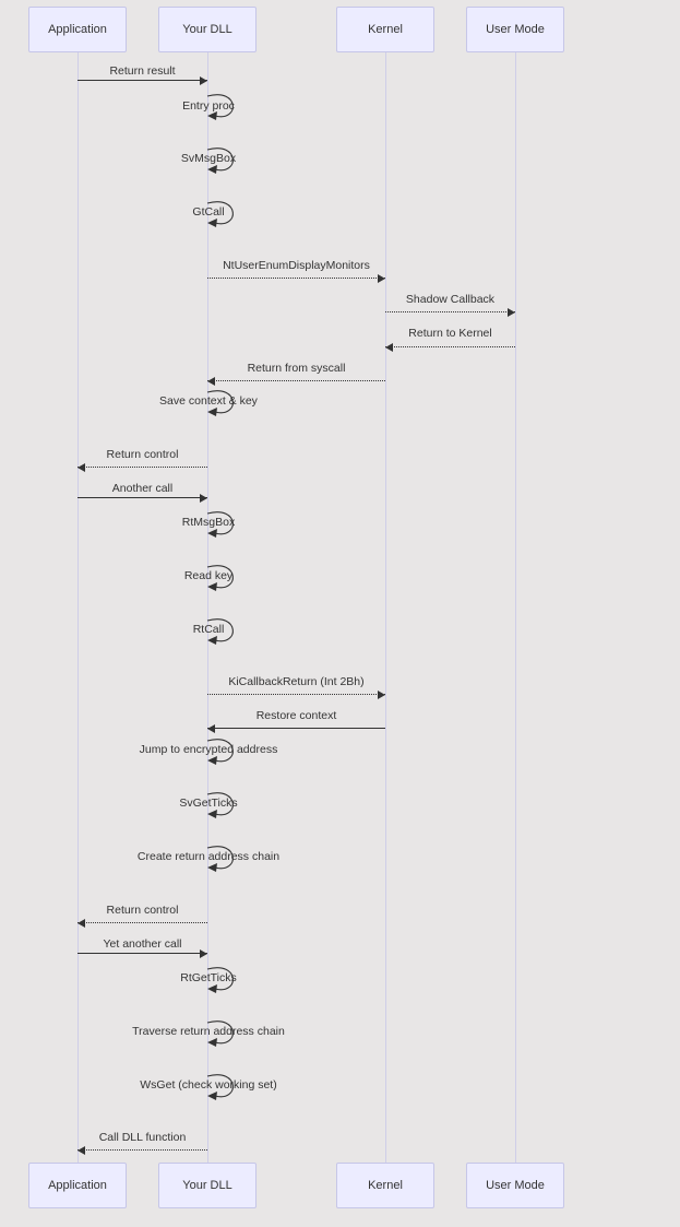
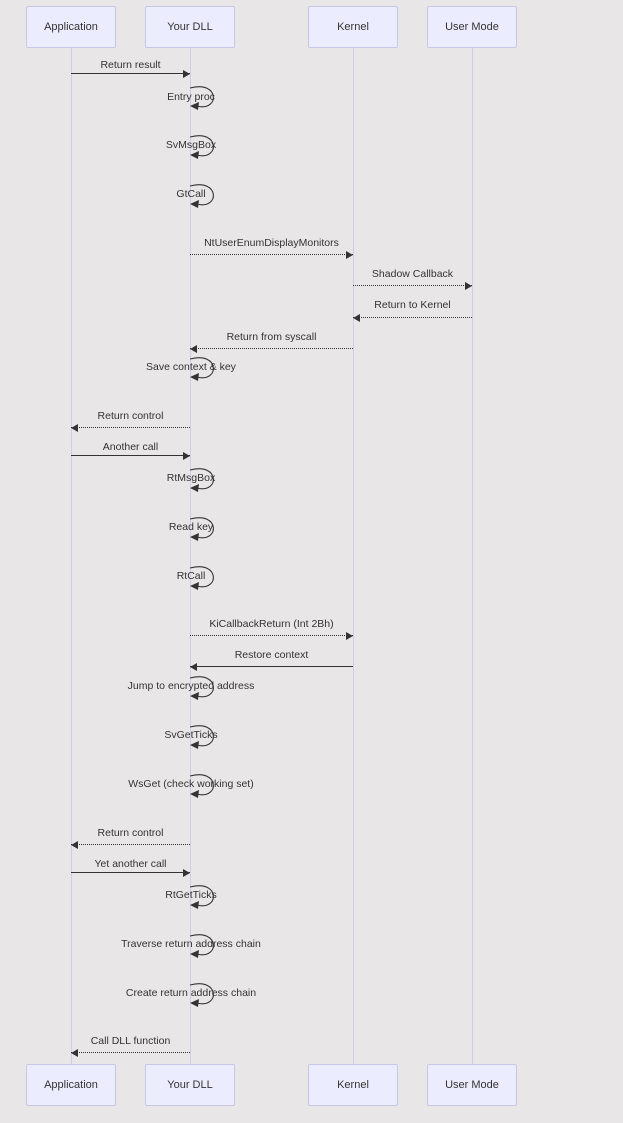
  Application
  Your DLL
  Kernel
  User Mode
  Application
  Your DLL
  Kernel
  User Mode
  Return result
  Entry proc
  SvMsgBo
  GtCall
  NtUserEnumDisplayMonitors
  Shadow Callback
  Return to Kernel
  Return from syscall
  Save context key
  Return control
  Another call
  RtMsgBox
  Read key
  RtCall
  KiCallbackReturn (Int 2Bh)
  Restore context
  Jump to encrypted address
  SvGetTicks
- Create return address chain
+ WsGet (check working set)
  Return control
  Yet another call
  RtGetTicks
  Traverse return address chain
- WsGet (check working set)
+ Create return address chain
  Call DLL function
